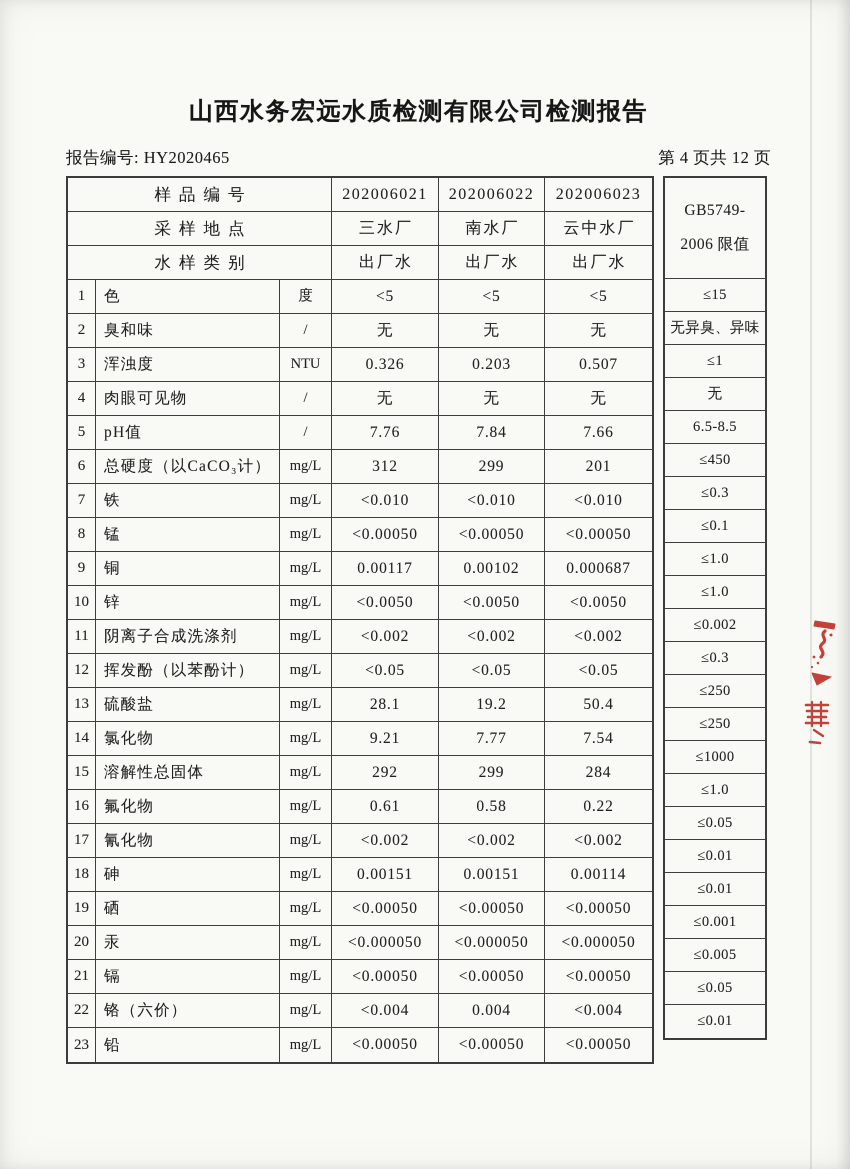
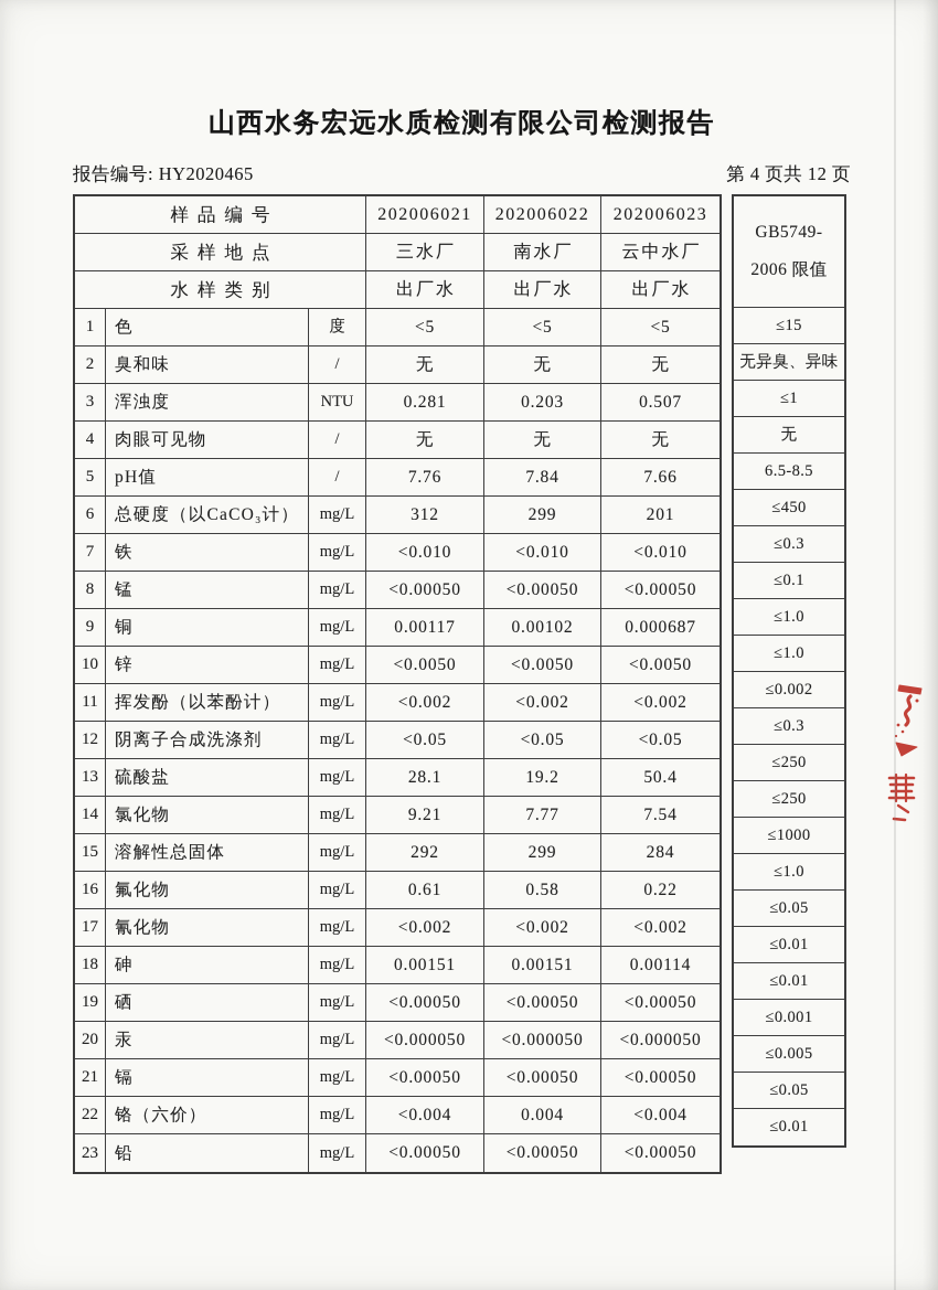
  山西水务宏远水质检测有限公司检测报告
  报告编号: HY2020465
  第 4 页共 12 页
  样品编号
  202006021
  202006022
  202006023
  采样地点
  三水厂
  南水厂
  云中水厂
  水样类别
  出厂水
  出厂水
  出厂水
  1
  色
  度
  <5
  <5
  <5
  2
  臭和味
  /
  无
  无
  无
  3
  浑浊度
  NTU
- 0.326
+ 0.281
  0.203
  0.507
  4
  肉眼可见物
  /
  无
  无
  无
  5
  pH值
  /
  7.76
  7.84
  7.66
  6
  总硬度（以CaCO₃计）
  mg/L
  312
  299
  201
  7
  铁
  mg/L
  <0.010
  <0.010
  <0.010
  8
  锰
  mg/L
  <0.00050
  <0.00050
  <0.00050
  9
  铜
  mg/L
  0.00117
  0.00102
  0.000687
  10
  锌
  mg/L
  <0.0050
  <0.0050
  <0.0050
  11
- 阴离子合成洗涤剂
+ 挥发酚（以苯酚计）
  mg/L
  <0.002
  <0.002
  <0.002
  12
- 挥发酚（以苯酚计）
+ 阴离子合成洗涤剂
  mg/L
  <0.05
  <0.05
  <0.05
  13
  硫酸盐
  mg/L
  28.1
  19.2
  50.4
  14
  氯化物
  mg/L
  9.21
  7.77
  7.54
  15
  溶解性总固体
  mg/L
  292
  299
  284
  16
  氟化物
  mg/L
  0.61
  0.58
  0.22
  17
  氰化物
  mg/L
  <0.002
  <0.002
  <0.002
  18
  砷
  mg/L
  0.00151
  0.00151
  0.00114
  19
  硒
  mg/L
  <0.00050
  <0.00050
  <0.00050
  20
  汞
  mg/L
  <0.000050
  <0.000050
  <0.000050
  21
  镉
  mg/L
  <0.00050
  <0.00050
  <0.00050
  22
  铬（六价）
  mg/L
  <0.004
  0.004
  <0.004
  23
  铅
  mg/L
  <0.00050
  <0.00050
  <0.00050
  GB5749-
  2006 限值
  ≤15
  无异臭、异味
  ≤1
  无
  6.5-8.5
  ≤450
  ≤0.3
  ≤0.1
  ≤1.0
  ≤1.0
  ≤0.002
  ≤0.3
  ≤250
  ≤250
  ≤1000
  ≤1.0
  ≤0.05
  ≤0.01
  ≤0.01
  ≤0.001
  ≤0.005
  ≤0.05
  ≤0.01
